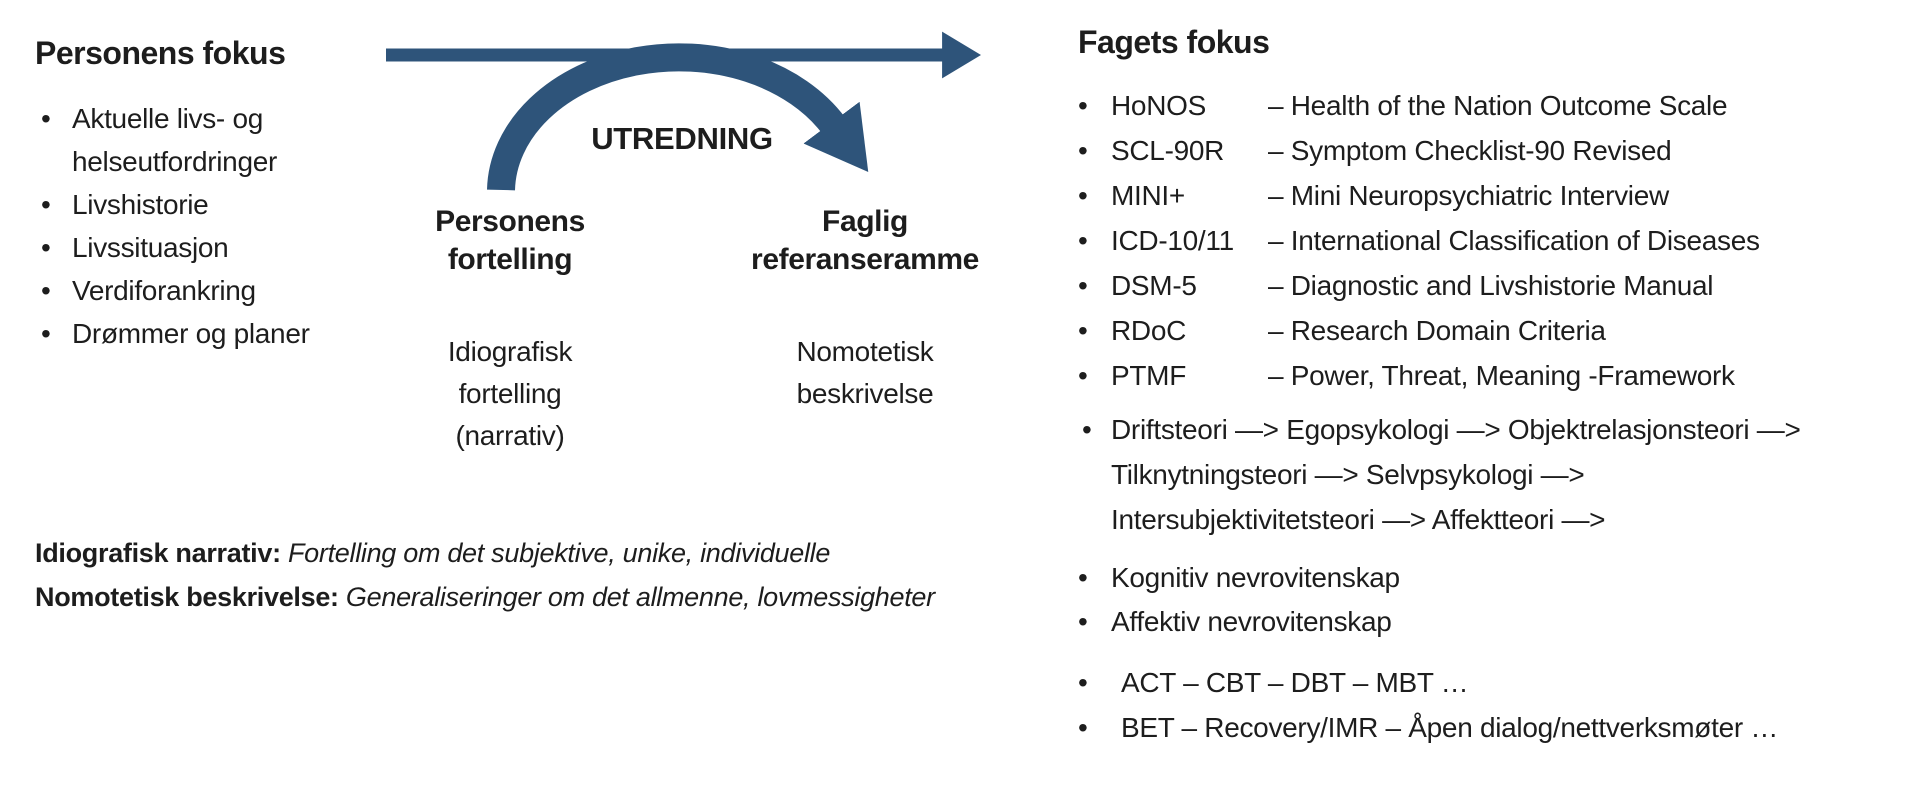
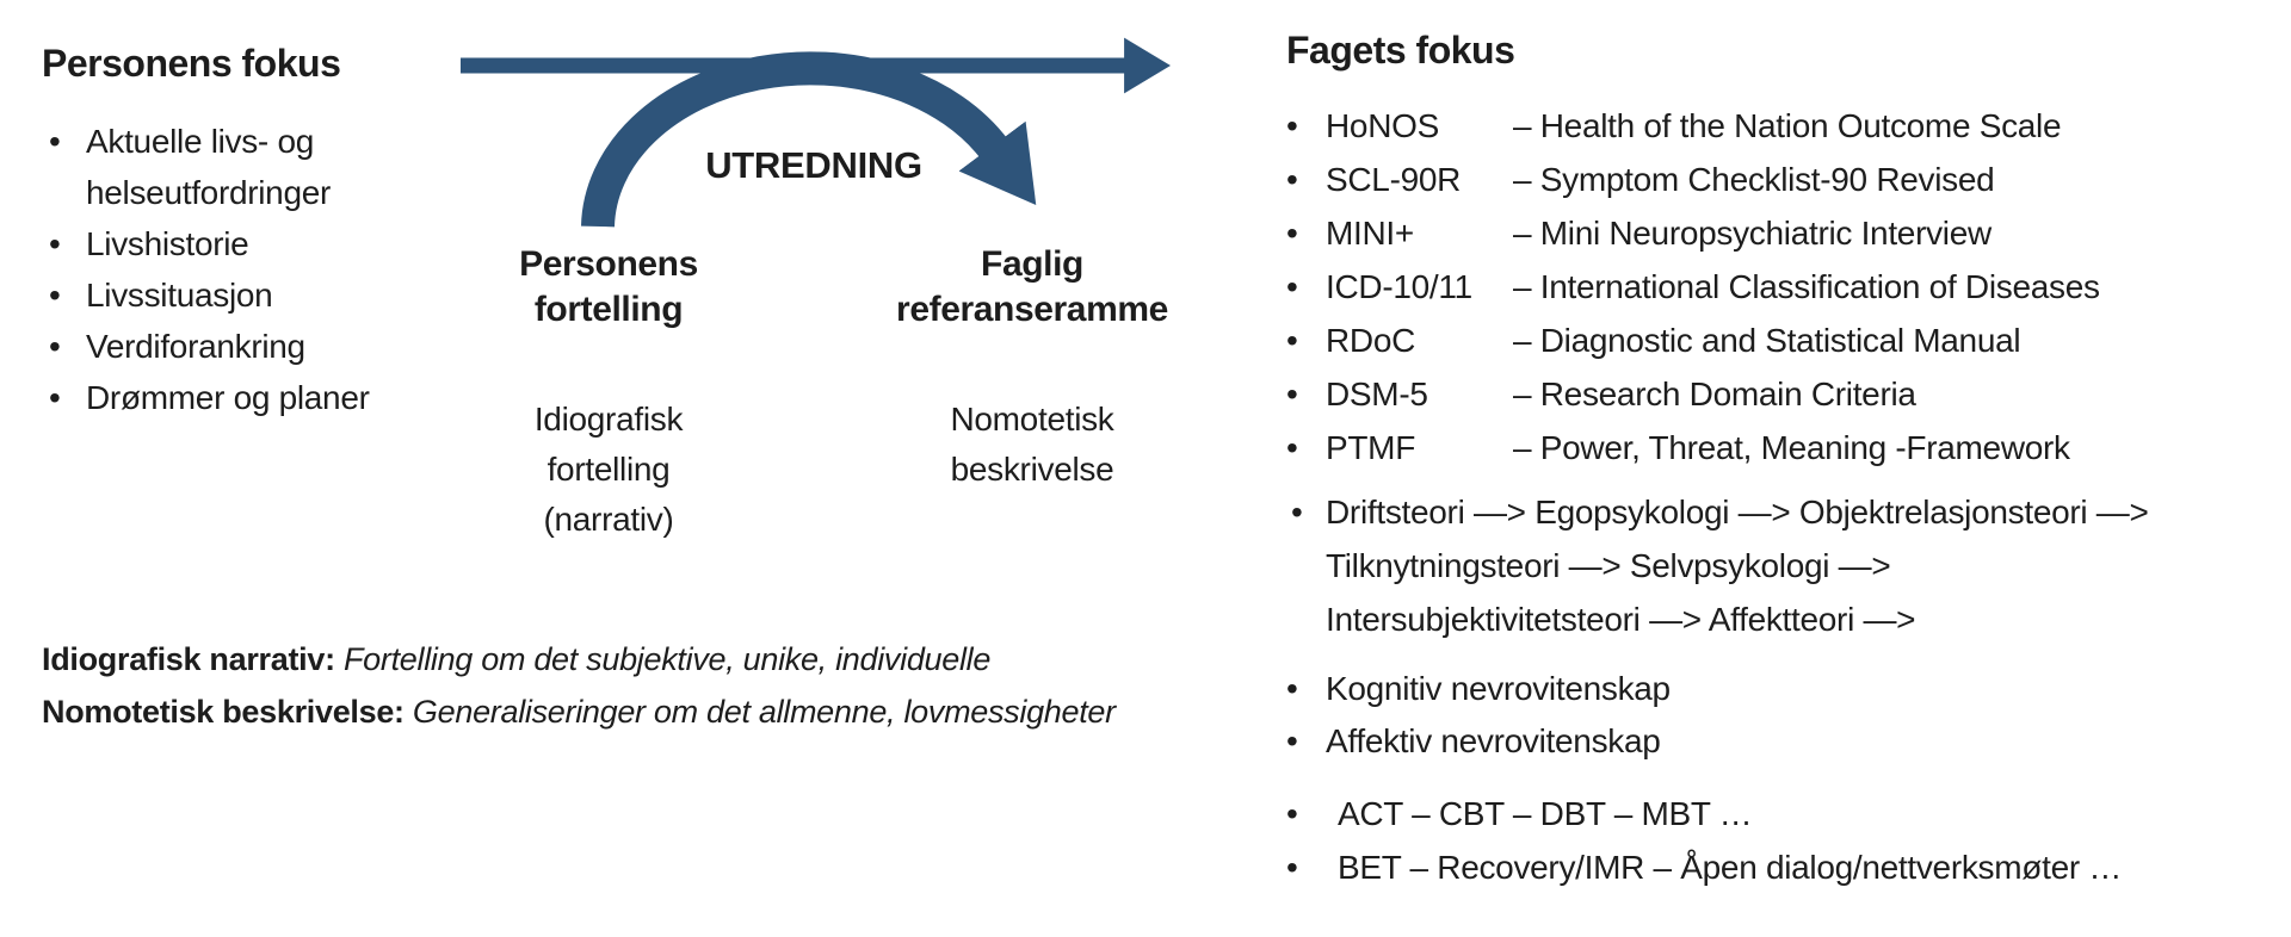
  Personens fokus
  Aktuelle livs- og helseutfordringer
  Livshistorie
  Livssituasjon
  Verdiforankring
  Drømmer og planer
  UTREDNING
  Personens fortelling
  Faglig referanseramme
  Idiografisk fortelling (narrativ)
  Nomotetisk beskrivelse
  Idiografisk narrativ: Fortelling om det subjektive, unike, individuelle
  Nomotetisk beskrivelse: Generaliseringer om det allmenne, lovmessigheter
  Fagets fokus
  HoNOS
  – Health of the Nation Outcome Scale
  SCL-90R
  – Symptom Checklist-90 Revised
  MINI+
  – Mini Neuropsychiatric Interview
  ICD-10/11
  – International Classification of Diseases
- DSM-5
+ RDoC
- – Diagnostic and Livshistorie Manual
+ – Diagnostic and Statistical Manual
- RDoC
+ DSM-5
  – Research Domain Criteria
  PTMF
  – Power, Threat, Meaning -Framework
  Driftsteori —> Egopsykologi —> Objektrelasjonsteori —>
  Tilknytningsteori —> Selvpsykologi —>
  Intersubjektivitetsteori —> Affektteori —>
  Kognitiv nevrovitenskap
  Affektiv nevrovitenskap
  ACT – CBT – DBT – MBT …
  BET – Recovery/IMR – Åpen dialog/nettverksmøter …
